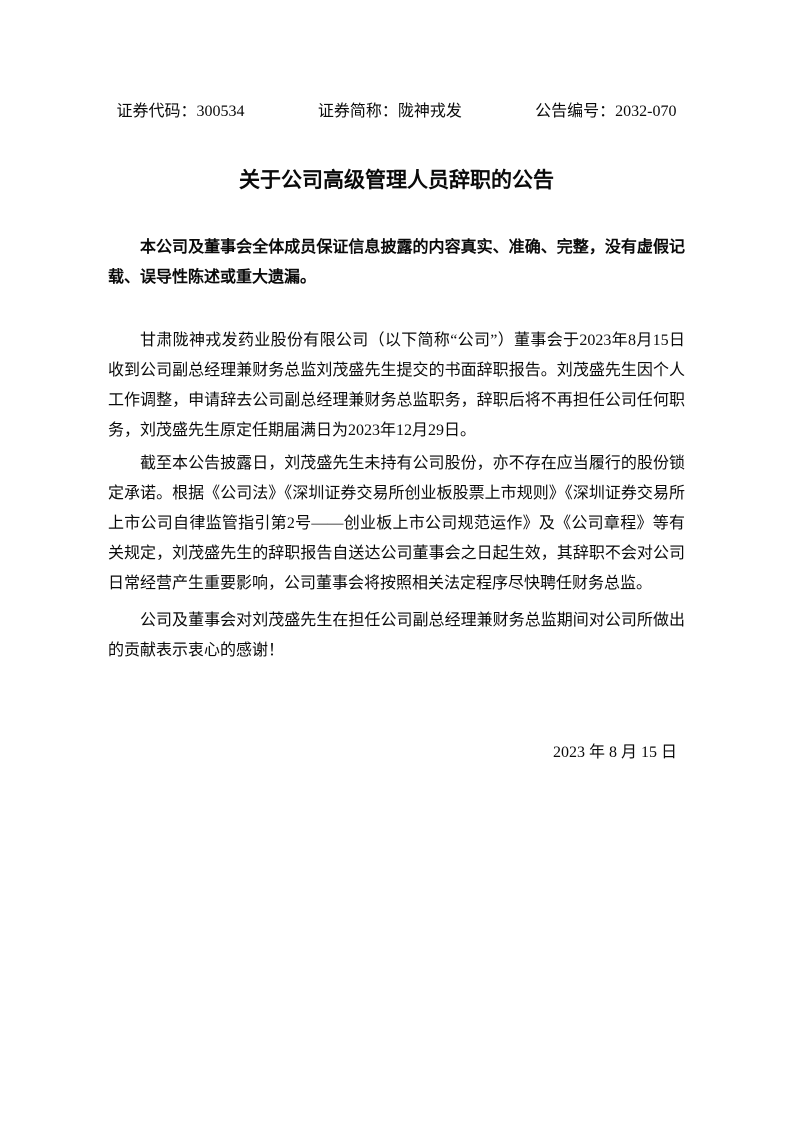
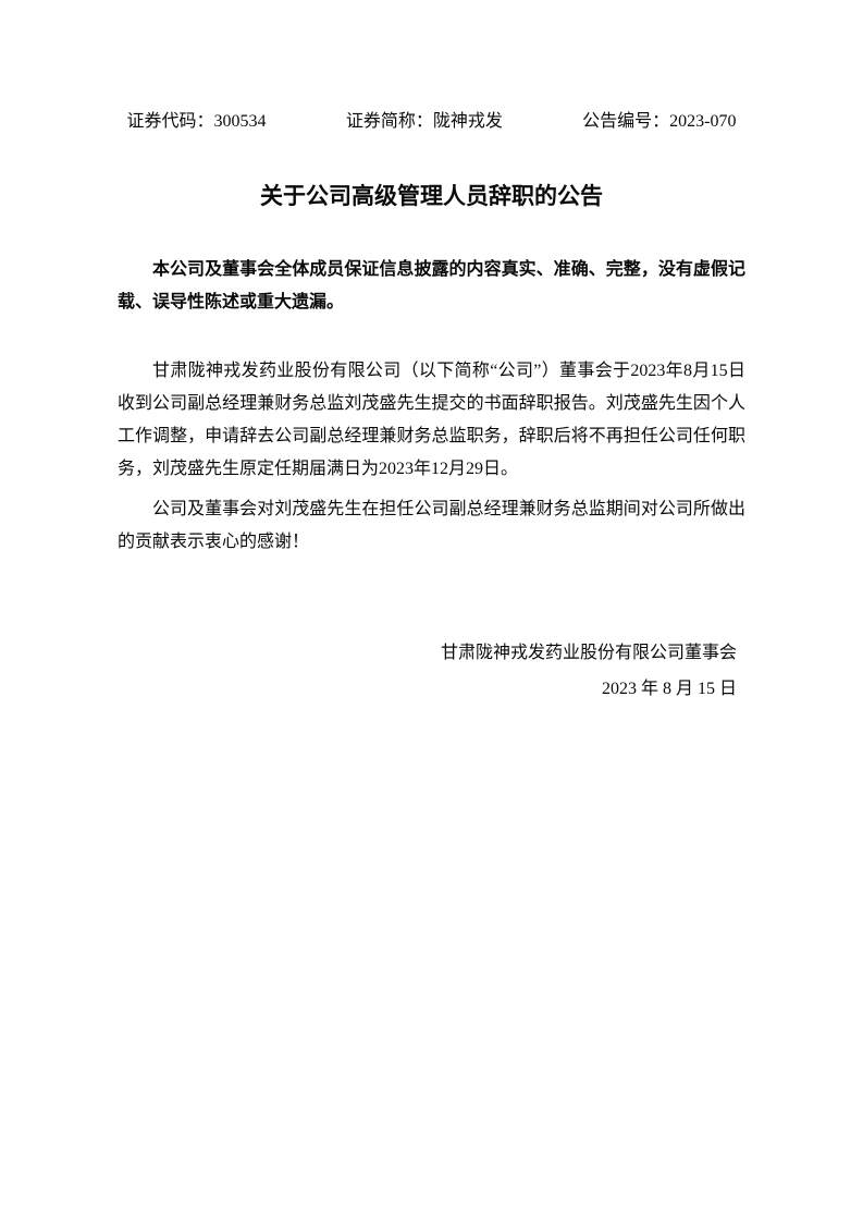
  证券代码：300534
  证券简称：陇神戎发
- 公告编号：2032-070
+ 公告编号：2023-070
  关于公司高级管理人员辞职的公告
  本公司及董事会全体成员保证信息披露的内容真实、准确、完整，没有虚假记载、误导性陈述或重大遗漏。
  甘肃陇神戎发药业股份有限公司（以下简称“公司”）董事会于2023年8月15日收到公司副总经理兼财务总监刘茂盛先生提交的书面辞职报告。刘茂盛先生因个人工作调整，申请辞去公司副总经理兼财务总监职务，辞职后将不再担任公司任何职务，刘茂盛先生原定任期届满日为2023年12月29日。
- 截至本公告披露日，刘茂盛先生未持有公司股份，亦不存在应当履行的股份锁定承诺。根据《公司法》《深圳证券交易所创业板股票上市规则》《深圳证券交易所上市公司自律监管指引第2号——创业板上市公司规范运作》及《公司章程》等有关规定，刘茂盛先生的辞职报告自送达公司董事会之日起生效，其辞职不会对公司日常经营产生重要影响，公司董事会将按照相关法定程序尽快聘任财务总监。
  公司及董事会对刘茂盛先生在担任公司副总经理兼财务总监期间对公司所做出的贡献表示衷心的感谢！
+ 甘肃陇神戎发药业股份有限公司董事会
  2023 年 8 月 15 日
